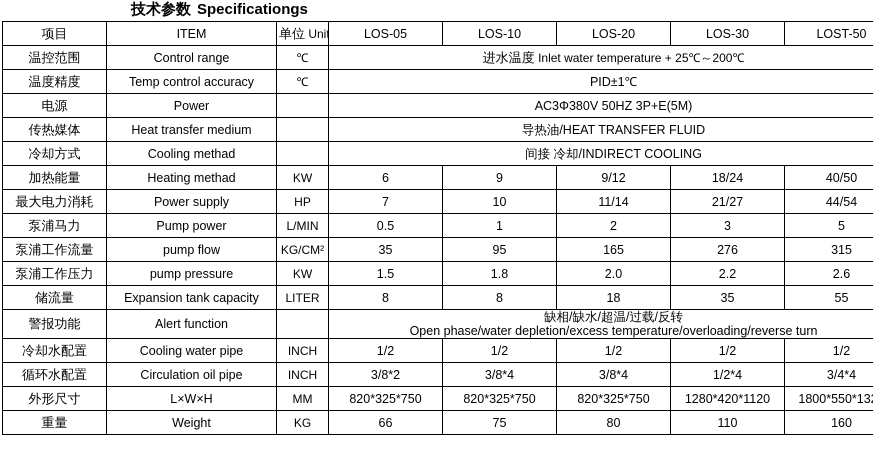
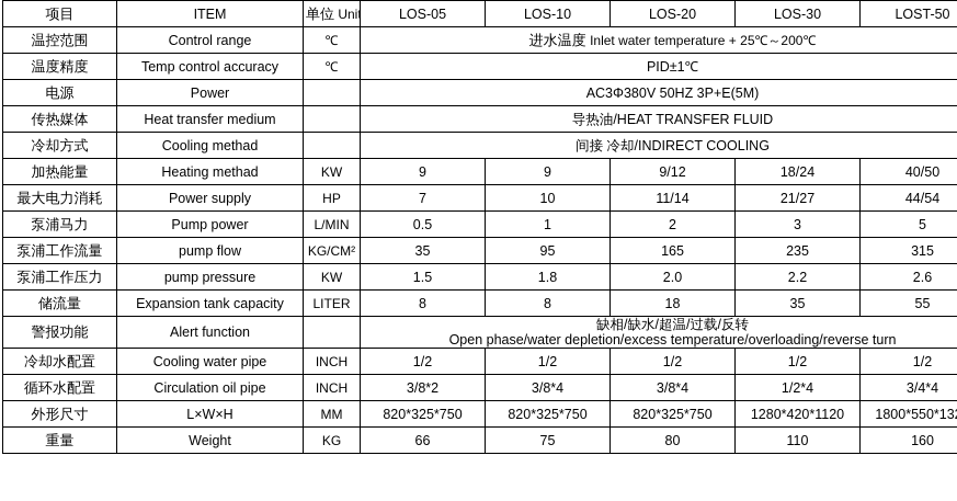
- 技术参数 Specificationgs
  项目	ITEM	单位 Uni	LOS-05	LOS-10	LOS-20	LOS-30	LOST-50
  温控范围	Control range	℃	进水温度 Inlet water temperature + 25℃～200℃
  温度精度	Temp control accuracy	℃	PID±1℃
  电源	Power		AC3Φ380V 50HZ 3P+E(5M)
  传热媒体	Heat transfer medium		导热油/HEAT TRANSFER FLUID
  冷却方式	Cooling methad		间接 冷却/INDIRECT COOLING
- 加热能量	Heating methad	KW	6	9	9/12	18/24	40/50
+ 加热能量	Heating methad	KW	9	9	9/12	18/24	40/50
  最大电力消耗	Power supply	HP	7	10	11/14	21/27	44/54
  泵浦马力	Pump power	L/MIN	0.5	1	2	3	5
- 泵浦工作流量	pump flow	KG/CM²	35	95	165	276	315
+ 泵浦工作流量	pump flow	KG/CM²	35	95	165	235	315
  泵浦工作压力	pump pressure	KW	1.5	1.8	2.0	2.2	2.6
  储流量	Expansion tank capacity	LITER	8	8	18	35	55
  警报功能	Alert function		缺相/缺水/超温/过载/反转 Open phase/water depletion/excess temperature/overloading/reverse turn
  冷却水配置	Cooling water pipe	INCH	1/2	1/2	1/2	1/2	1/2
  循环水配置	Circulation oil pipe	INCH	3/8*2	3/8*4	3/8*4	1/2*4	3/4*4
  外形尺寸	L×W×H	MM	820*325*750	820*325*750	820*325*750	1280*420*1120	1800*550*13
  重量	Weight	KG	66	75	80	110	160
